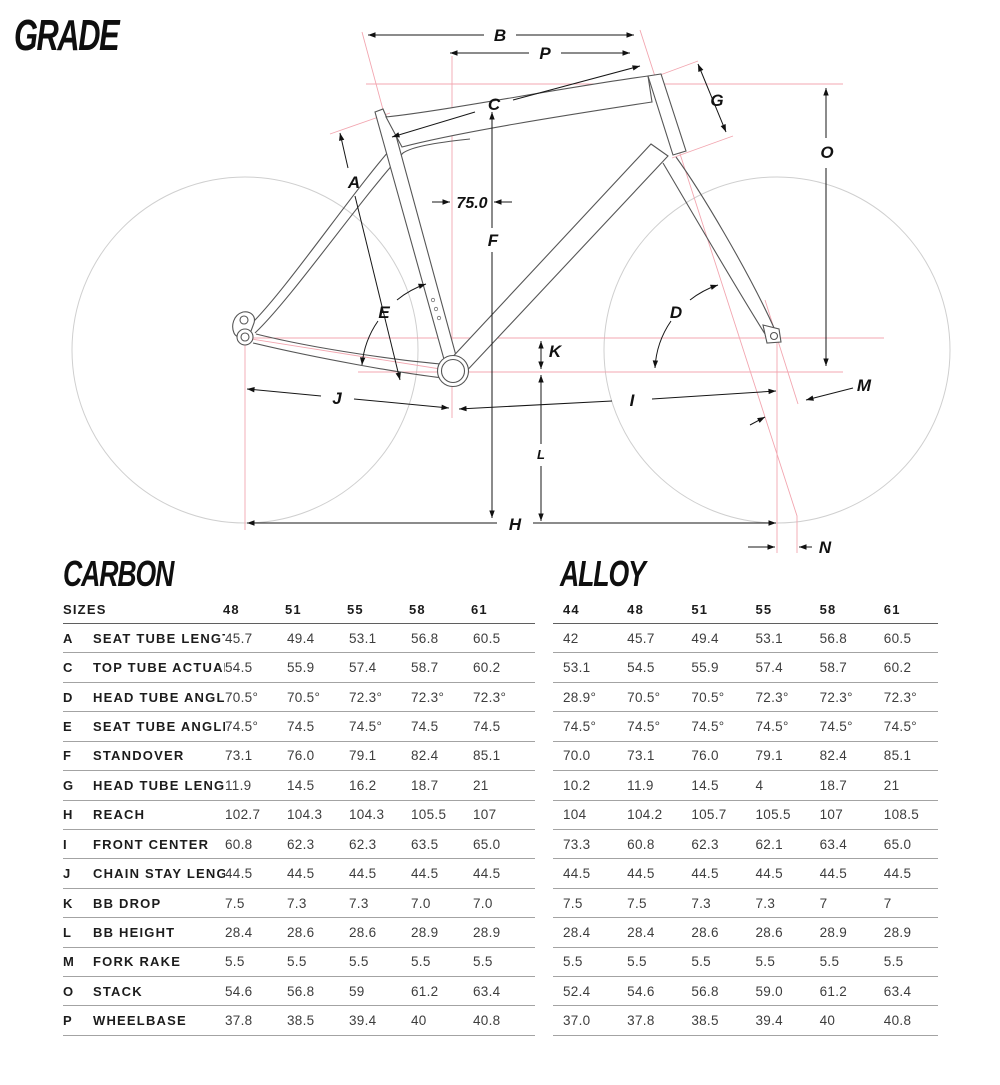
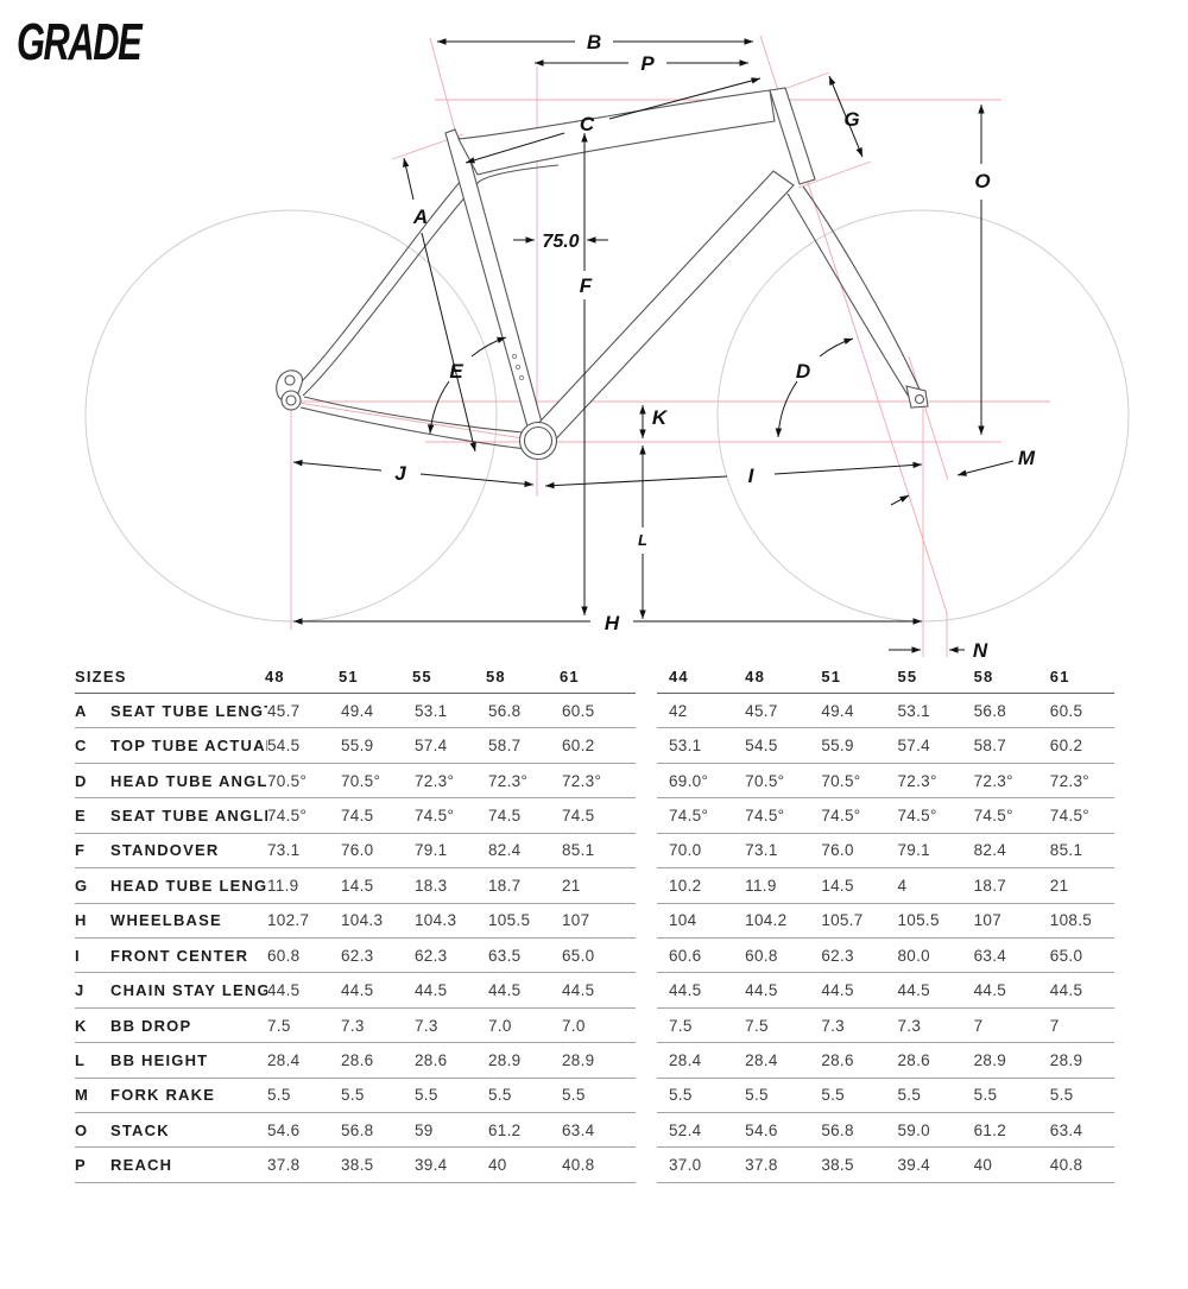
  GRADE
  B
  P
  C
  G
  O
  A
  75.0
  F
  E
  D
  K
  M
  J
  I
  L
  H
  N
- CARBON
  SIZES
  48
  51
  55
  58
  61
  A
  SEAT TUBE LENG
  45.7
  49.4
  53.1
  56.8
  60.5
  C
  TOP TUBE ACTUA
  54.5
  55.9
  57.4
  58.7
  60.2
  D
  HEAD TUBE ANGL
  70.5°
  70.5°
  72.3°
  72.3°
  72.3°
  E
  SEAT TUBE ANGL
  74.5°
  74.5
  74.5°
  74.5
  74.5
  F
  STANDOVER
  73.1
  76.0
  79.1
  82.4
  85.1
  G
  HEAD TUBE LENG
  11.9
  14.5
- 16.2
+ 18.3
  18.7
  21
  H
- REACH
+ WHEELBASE
  102.7
  104.3
  104.3
  105.5
  107
  I
  FRONT CENTER
  60.8
  62.3
  62.3
  63.5
  65.0
  J
  CHAIN STAY LENG
  44.5
  44.5
  44.5
  44.5
  44.5
  K
  BB DROP
  7.5
  7.3
  7.3
  7.0
  7.0
  L
  BB HEIGHT
  28.4
  28.6
  28.6
  28.9
  28.9
  M
  FORK RAKE
  5.5
  5.5
  5.5
  5.5
  5.5
  O
  STACK
  54.6
  56.8
  59
  61.2
  63.4
  P
- WHEELBASE
+ REACH
  37.8
  38.5
  39.4
  40
  40.8
- ALLOY
  44
  48
  51
  55
  58
  61
  42
  45.7
  49.4
  53.1
  56.8
  60.5
  53.1
  54.5
  55.9
  57.4
  58.7
  60.2
- 28.9°
+ 69.0°
  70.5°
  70.5°
  72.3°
  72.3°
  72.3°
  74.5°
  74.5°
  74.5°
  74.5°
  74.5°
  74.5°
  70.0
  73.1
  76.0
  79.1
  82.4
  85.1
  10.2
  11.9
  14.5
  4
  18.7
  21
  104
  104.2
  105.7
  105.5
  107
  108.5
- 73.3
+ 60.6
  60.8
  62.3
- 62.1
+ 80.0
  63.4
  65.0
  44.5
  44.5
  44.5
  44.5
  44.5
  44.5
  7.5
  7.5
  7.3
  7.3
  7
  7
  28.4
  28.4
  28.6
  28.6
  28.9
  28.9
  5.5
  5.5
  5.5
  5.5
  5.5
  5.5
  52.4
  54.6
  56.8
  59.0
  61.2
  63.4
  37.0
  37.8
  38.5
  39.4
  40
  40.8
